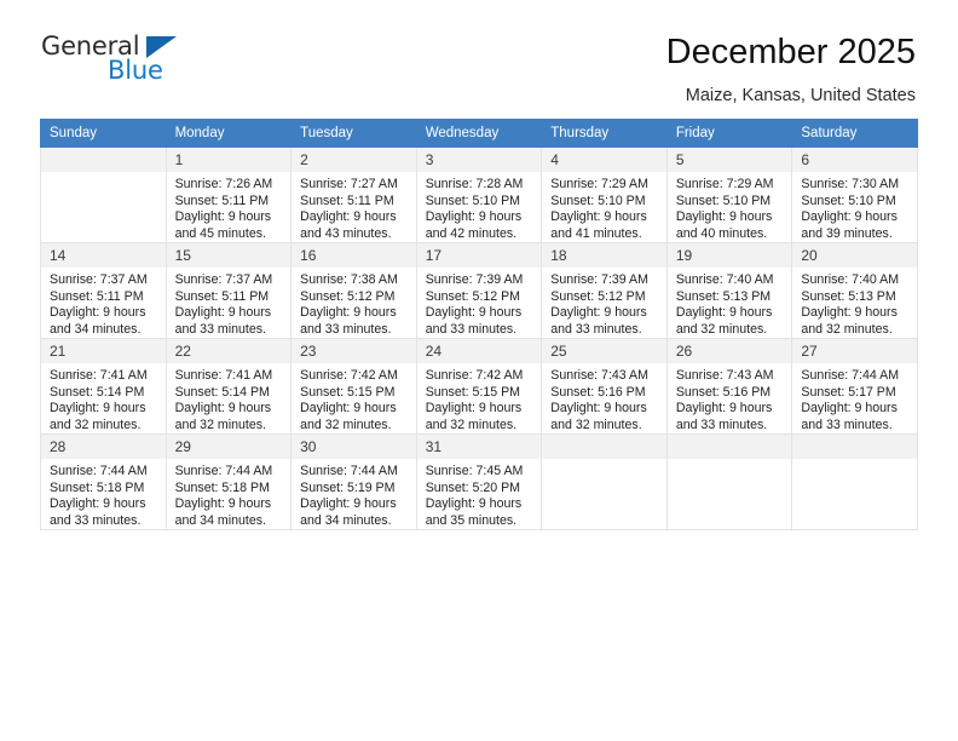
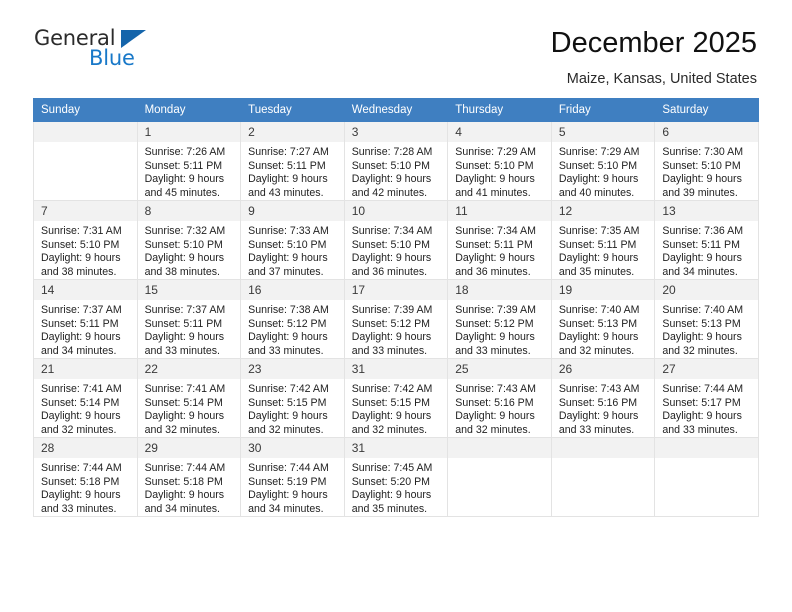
  General
  Blue
  December 2025
  Maize, Kansas, United States
  Sunday	Monday	Tuesday	Wednesday	Thursday	Friday	Saturday
  	1Sunrise: 7:26 AMSunset: 5:11 PMDaylight: 9 hoursand 45 minutes.	2Sunrise: 7:27 AMSunset: 5:11 PMDaylight: 9 hoursand 43 minutes.	3Sunrise: 7:28 AMSunset: 5:10 PMDaylight: 9 hoursand 42 minutes.	4Sunrise: 7:29 AMSunset: 5:10 PMDaylight: 9 hoursand 41 minutes.	5Sunrise: 7:29 AMSunset: 5:10 PMDaylight: 9 hoursand 40 minutes.	6Sunrise: 7:30 AMSunset: 5:10 PMDaylight: 9 hoursand 39 minutes.
+ 7Sunrise: 7:31 AMSunset: 5:10 PMDaylight: 9 hoursand 38 minutes.	8Sunrise: 7:32 AMSunset: 5:10 PMDaylight: 9 hoursand 38 minutes.	9Sunrise: 7:33 AMSunset: 5:10 PMDaylight: 9 hoursand 37 minutes.	10Sunrise: 7:34 AMSunset: 5:10 PMDaylight: 9 hoursand 36 minutes.	11Sunrise: 7:34 AMSunset: 5:11 PMDaylight: 9 hoursand 36 minutes.	12Sunrise: 7:35 AMSunset: 5:11 PMDaylight: 9 hoursand 35 minutes.	13Sunrise: 7:36 AMSunset: 5:11 PMDaylight: 9 hoursand 34 minutes.
  14Sunrise: 7:37 AMSunset: 5:11 PMDaylight: 9 hoursand 34 minutes.	15Sunrise: 7:37 AMSunset: 5:11 PMDaylight: 9 hoursand 33 minutes.	16Sunrise: 7:38 AMSunset: 5:12 PMDaylight: 9 hoursand 33 minutes.	17Sunrise: 7:39 AMSunset: 5:12 PMDaylight: 9 hoursand 33 minutes.	18Sunrise: 7:39 AMSunset: 5:12 PMDaylight: 9 hoursand 33 minutes.	19Sunrise: 7:40 AMSunset: 5:13 PMDaylight: 9 hoursand 32 minutes.	20Sunrise: 7:40 AMSunset: 5:13 PMDaylight: 9 hoursand 32 minutes.
- 21Sunrise: 7:41 AMSunset: 5:14 PMDaylight: 9 hoursand 32 minutes.	22Sunrise: 7:41 AMSunset: 5:14 PMDaylight: 9 hoursand 32 minutes.	23Sunrise: 7:42 AMSunset: 5:15 PMDaylight: 9 hoursand 32 minutes.	24Sunrise: 7:42 AMSunset: 5:15 PMDaylight: 9 hoursand 32 minutes.	25Sunrise: 7:43 AMSunset: 5:16 PMDaylight: 9 hoursand 32 minutes.	26Sunrise: 7:43 AMSunset: 5:16 PMDaylight: 9 hoursand 33 minutes.	27Sunrise: 7:44 AMSunset: 5:17 PMDaylight: 9 hoursand 33 minutes.
+ 21Sunrise: 7:41 AMSunset: 5:14 PMDaylight: 9 hoursand 32 minutes.	22Sunrise: 7:41 AMSunset: 5:14 PMDaylight: 9 hoursand 32 minutes.	23Sunrise: 7:42 AMSunset: 5:15 PMDaylight: 9 hoursand 32 minutes.	31Sunrise: 7:42 AMSunset: 5:15 PMDaylight: 9 hoursand 32 minutes.	25Sunrise: 7:43 AMSunset: 5:16 PMDaylight: 9 hoursand 32 minutes.	26Sunrise: 7:43 AMSunset: 5:16 PMDaylight: 9 hoursand 33 minutes.	27Sunrise: 7:44 AMSunset: 5:17 PMDaylight: 9 hoursand 33 minutes.
  28Sunrise: 7:44 AMSunset: 5:18 PMDaylight: 9 hoursand 33 minutes.	29Sunrise: 7:44 AMSunset: 5:18 PMDaylight: 9 hoursand 34 minutes.	30Sunrise: 7:44 AMSunset: 5:19 PMDaylight: 9 hoursand 34 minutes.	31Sunrise: 7:45 AMSunset: 5:20 PMDaylight: 9 hoursand 35 minutes.
